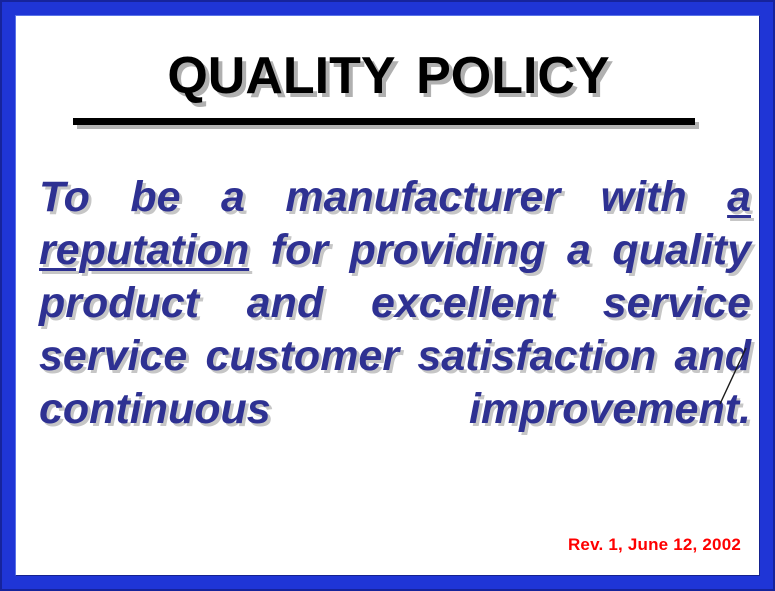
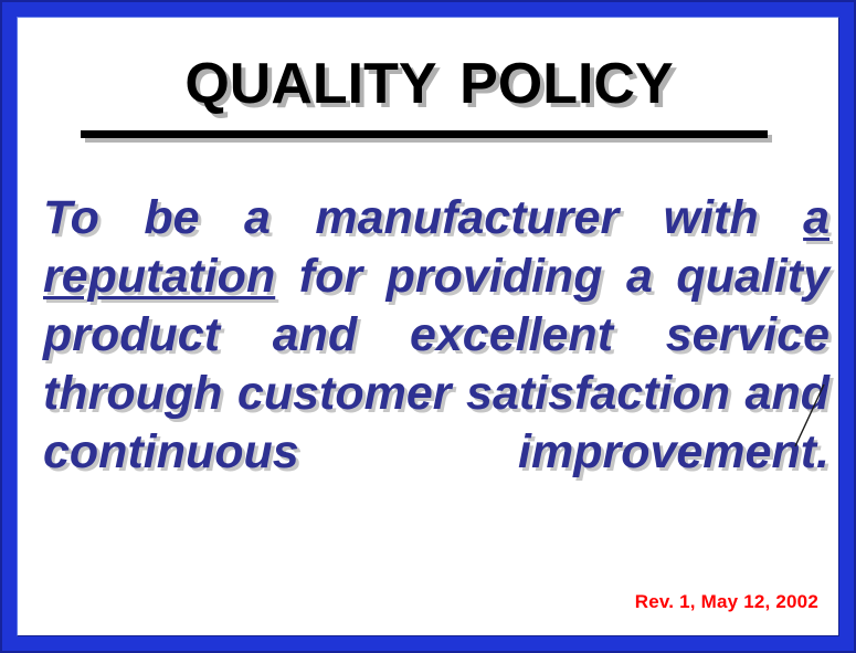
  quality policy
- To be a manufacturer with a reputation for providing a quality product and excellent service service customer satisfaction and continuous improvement.
+ To be a manufacturer with a reputation for providing a quality product and excellent service through customer satisfaction and continuous improvement.
- Rev. 1, June 12, 2002
+ Rev. 1, May 12, 2002
